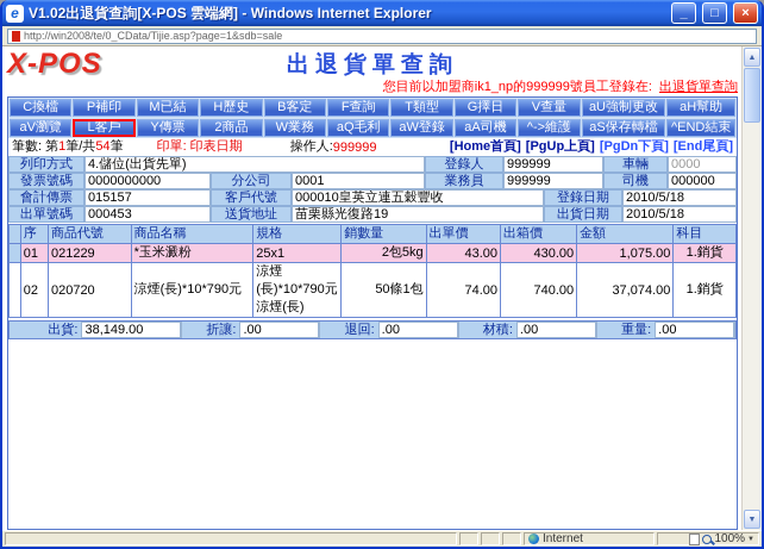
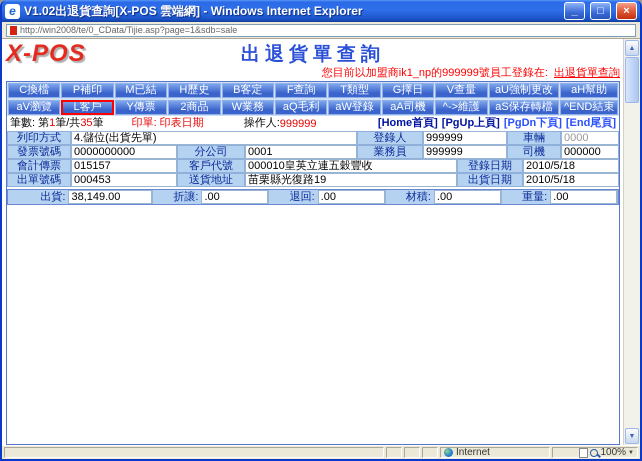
  e
  V1.02出退貨查詢[X-POS 雲端網] - Windows Internet Explorer
  _
  □
  ×
  http://win2008/te/0_CData/Tijie.asp?page=1&sdb=sale
  X-POS
  出退貨單查詢
  您目前以加盟商ik1_np的999999號員工登錄在: 出退貨單查詢
  C換檔
  P補印
  M已結
  H歷史
  B客定
  F查詢
  T類型
  G擇日
  V查量
  aU強制更改
  aH幫助
  aV瀏覽
  L客戶
  Y傳票
  2商品
  W業務
  aQ毛利
  aW登錄
  aA司機
  ^->維護
  aS保存轉檔
  ^END結束
- 筆數: 第1筆/共54筆
+ 筆數: 第1筆/共35筆
  印單: 印表日期
  操作人:
  999999
  [Home首頁]
  [PgUp上頁]
  [PgDn下頁]
  [End尾頁]
  列印方式
  4.儲位(出貨先單)
  登錄人
  999999
  車輛
  0000
  發票號碼
  0000000000
  分公司
  0001
  業務員
  999999
  司機
  000000
  會計傳票
  015157
  客戶代號
  000010皇英立連五穀豐收
  登錄日期
  2010/5/18
  出單號碼
  000453
  送貨地址
  苗栗縣光復路19
  出貨日期
  2010/5/18
- 	序	商品代號	商品名稱	規格	銷數量	出單價	出箱價	金額	科目
- 	01	021229	*玉米澱粉	25x1	2包5kg	43.00	430.00	1,075.00	1.銷貨
- 	02	020720	涼煙(長)*10*790元	涼煙(長)*10*790元涼煙(長)	50條1包	74.00	740.00	37,074.00	1.銷貨
  出貨:
  38,149.00
  折讓:
  .00
  退回:
  .00
  材積:
  .00
  重量:
  .00
  Internet
  100%
